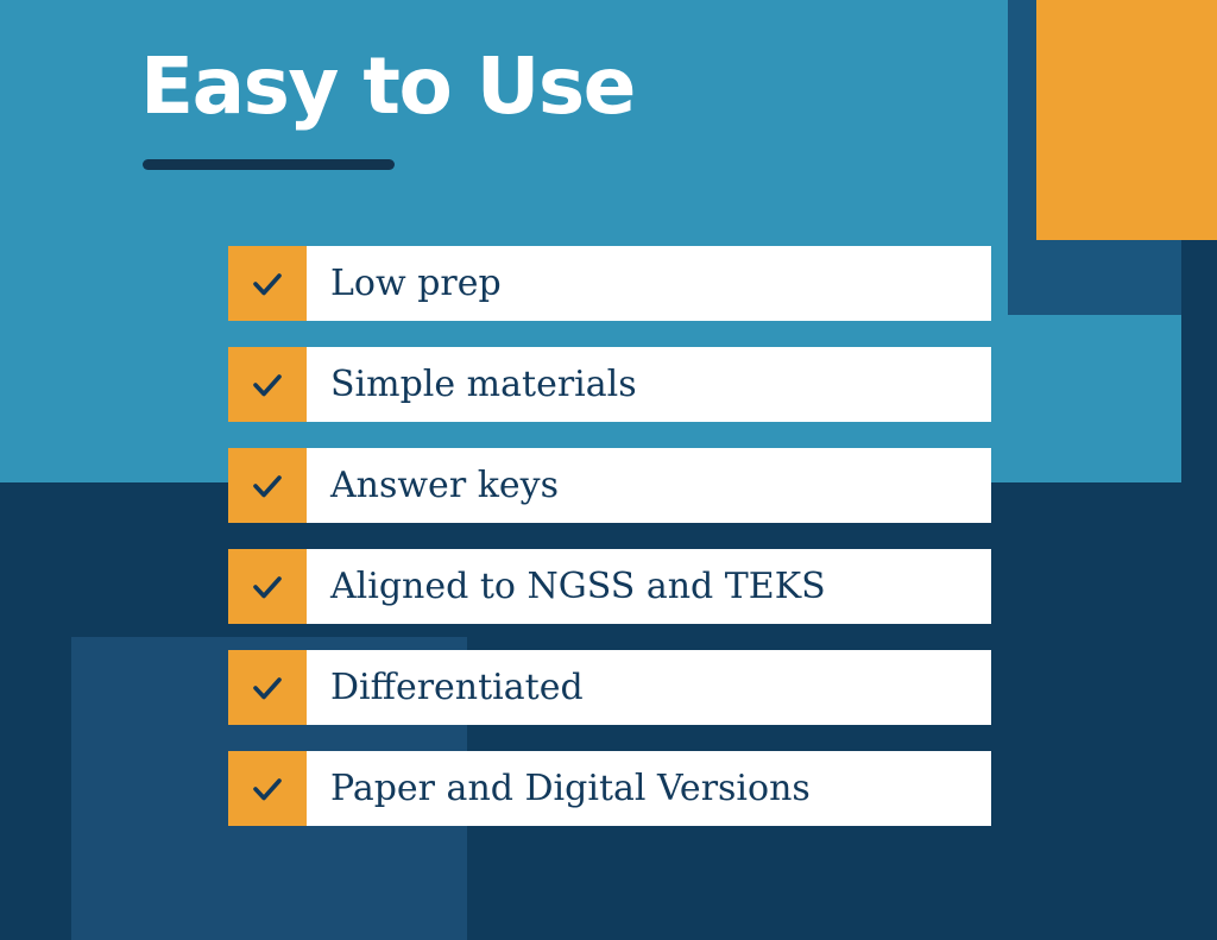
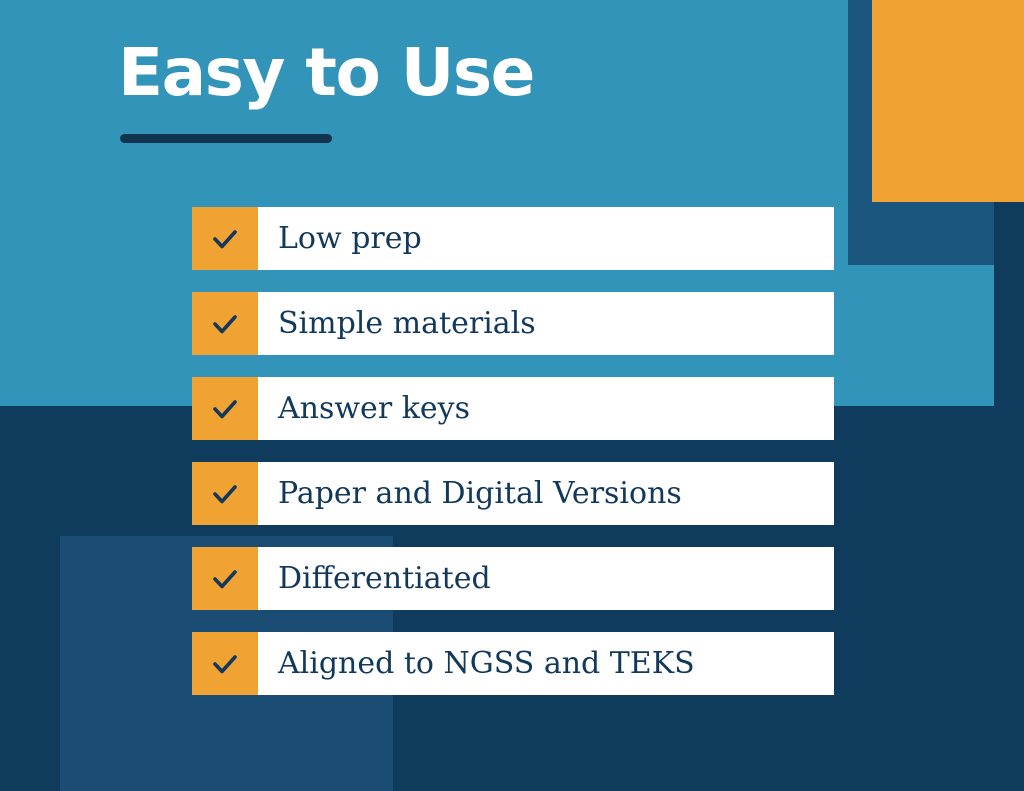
  Easy to Use
  Low prep
  Simple materials
  Answer keys
- Aligned to NGSS and TEKS
+ Paper and Digital Versions
  Differentiated
- Paper and Digital Versions
+ Aligned to NGSS and TEKS
